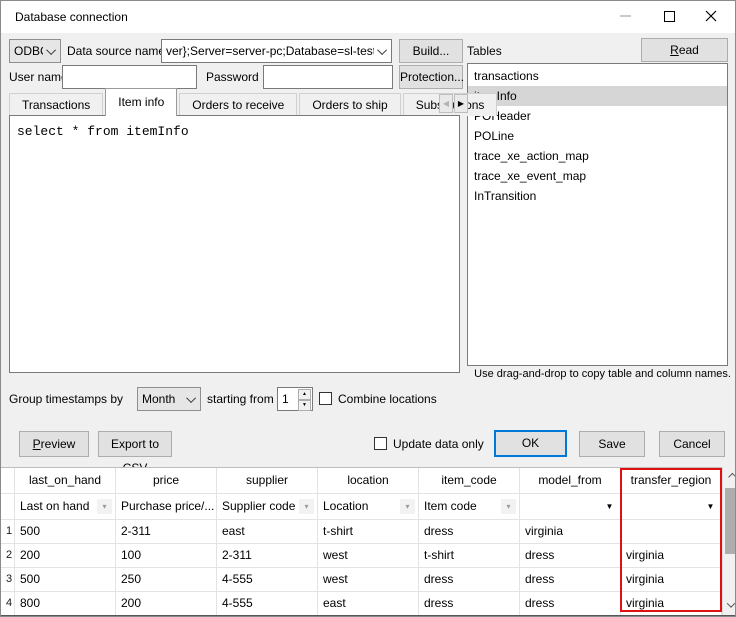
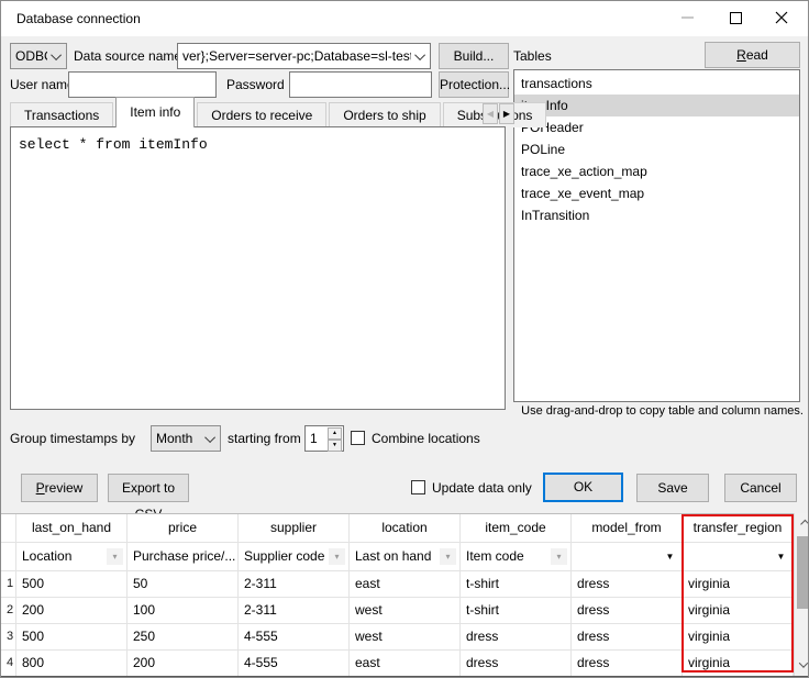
  Database connection
  ODB
  Data source nam
  ver};Server=server-pc;Database=sl-tes
  Build...
  Tables
  Read
  User nam
  Password
  Protection...
  transactions
  POHeader
  POLine
  trace_xe_action_map
  trace_xe_event_map
  InTransition
  Use drag-and-drop to copy table and column names.
  Transactions
  Item info
  Orders to receive
  Orders to ship
  ◀
  ▶
  select * from itemInfo
  Group timestamps by
  Month
  starting from
  1
  Combine locations
  Preview
  Export to
  Update data only
  OK
  Save
  Cancel
  last_on_hand
  price
  supplier
  location
  item_code
  model_from
  transfer_region
- Last on hand
+ Location
  ▾
  Purchase price/...
  Supplier code
  ▾
- Location
+ Last on hand
  ▾
  Item code
  ▾
  ▼
  ▼
  1
  500
+ 50
  2-311
  east
  t-shirt
  dress
  virginia
  2
  200
  100
  2-311
  west
  t-shirt
  dress
  virginia
  3
  500
  250
  4-555
  west
  dress
  dress
  virginia
  4
  800
  200
  4-555
  east
  dress
  dress
  virginia
